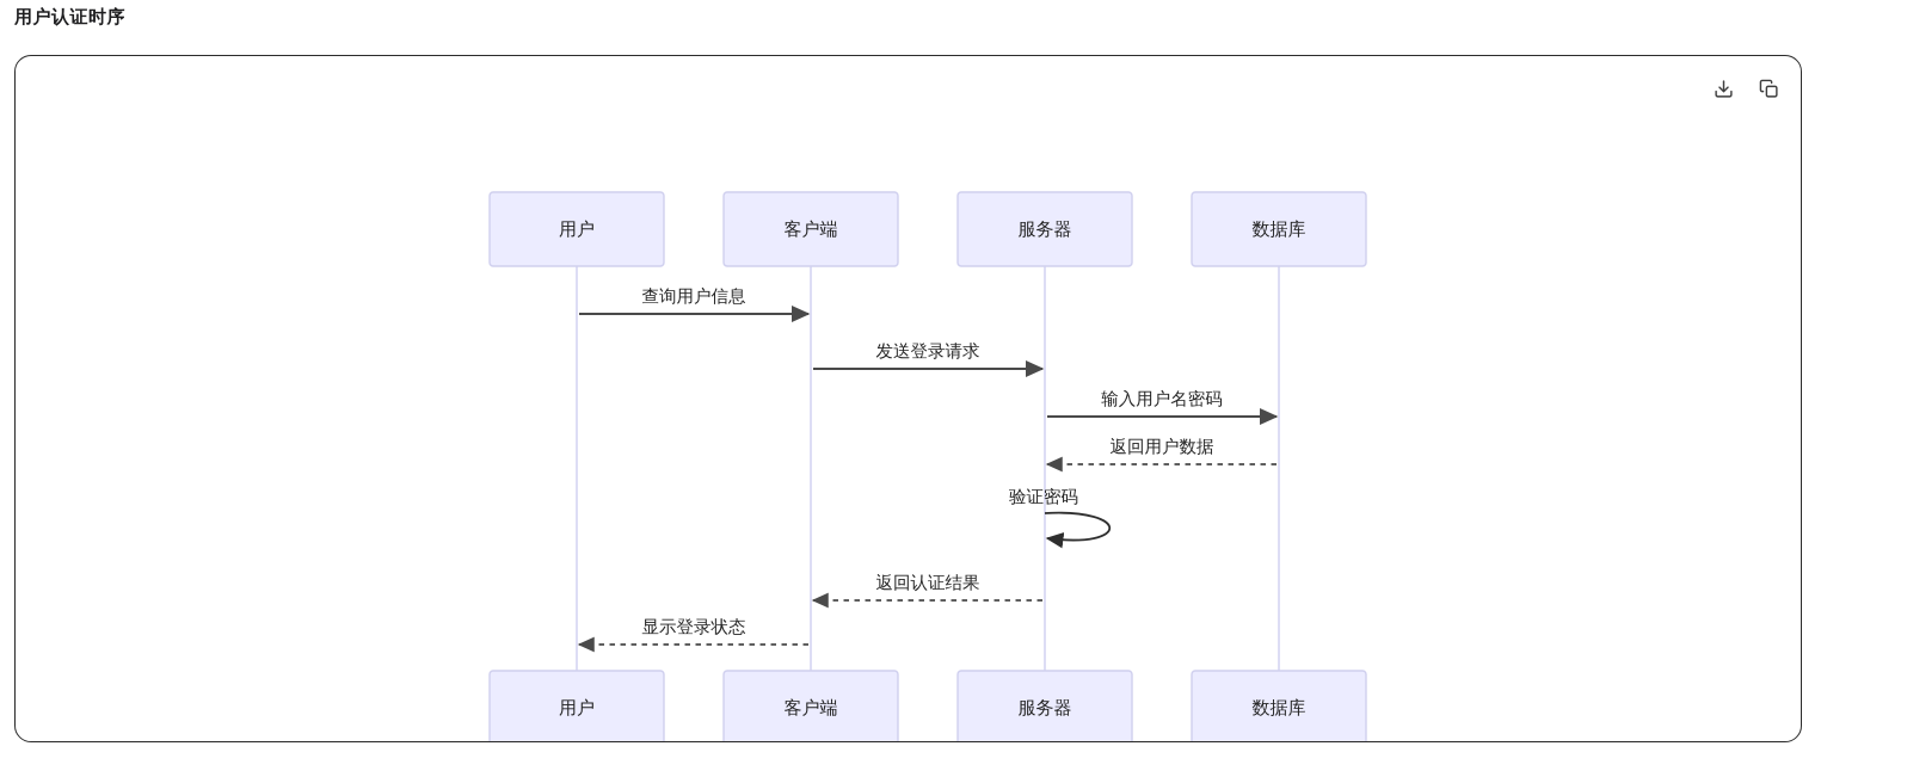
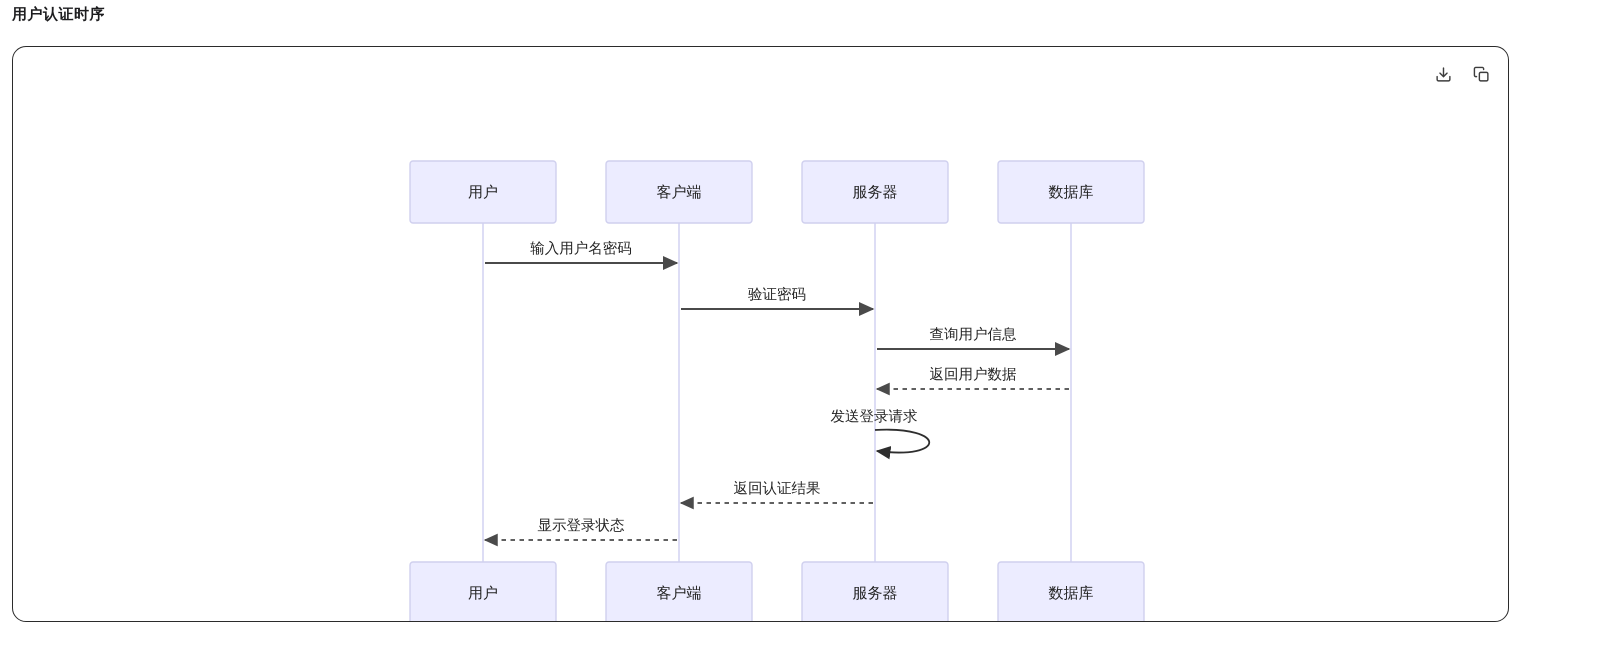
  用户认证时序
  用户
  客户端
  服务器
  数据库
  用户
  客户端
  服务器
  数据库
- 查询用户信息
+ 输入用户名密码
- 发送登录请求
+ 验证密码
- 输入用户名密码
+ 查询用户信息
  返回用户数据
- 验证密码
+ 发送登录请求
  返回认证结果
  显示登录状态
